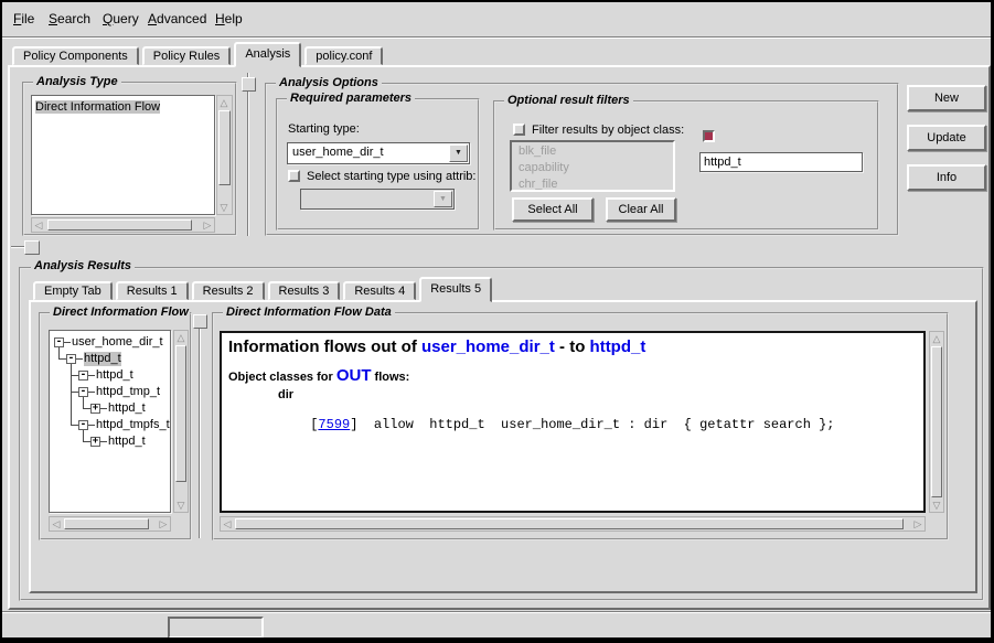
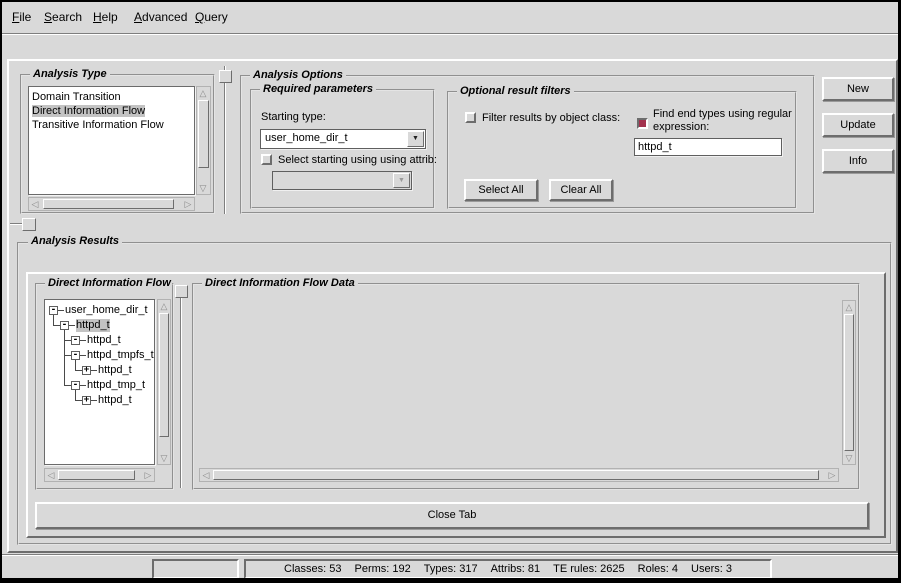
  File
  Search
- Query
+ Help
  Advanced
- Help
+ Query
- Policy Components
- Policy Rules
- Analysis
- policy.conf
  Analysis Type
+ Domain Transition
  Direct Information Flow
+ Transitive Information Flow
  △
  ▽
  ◁
  ▷
  Analysis Options
  Required parameters
  Starting type:
  user_home_dir_t
- Select starting type using attrib:
+ Select starting using using attrib:
  Optional result filters
  Filter results by object class:
- blk_file
- capability
- chr_file
  Select All
  Clear All
+ Find end types using regular expression:
  httpd_t
  New
  Update
  Info
  Analysis Results
- Empty Tab
- Results 1
- Results 2
- Results 3
- Results 4
- Results 5
  Direct Information Flow
  -
  user_home_dir_t
  -
  httpd_t
  -
  httpd_t
  -
- httpd_tmp_t
+ httpd_tmpfs_t
  +
  httpd_t
  -
- httpd_tmpfs_t
+ httpd_tmp_t
  +
  httpd_t
  △
  ▽
  ◁
  ▷
  Direct Information Flow Data
- Information flows out of user_home_dir_t - to httpd_t
- Object classes for OUT flows:
- dir
- [7599] allow httpd_t user_home_dir_t : dir { getattr search };
  △
  ▽
  ◁
  ▷
+ Close Tab
+ Classes: 53
+ Perms: 192
+ Types: 317
+ Attribs: 81
+ TE rules: 2625
+ Roles: 4
+ Users: 3
